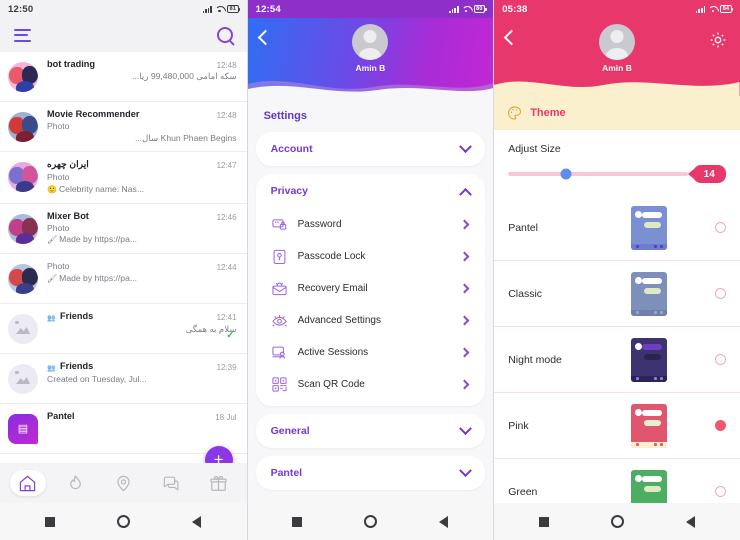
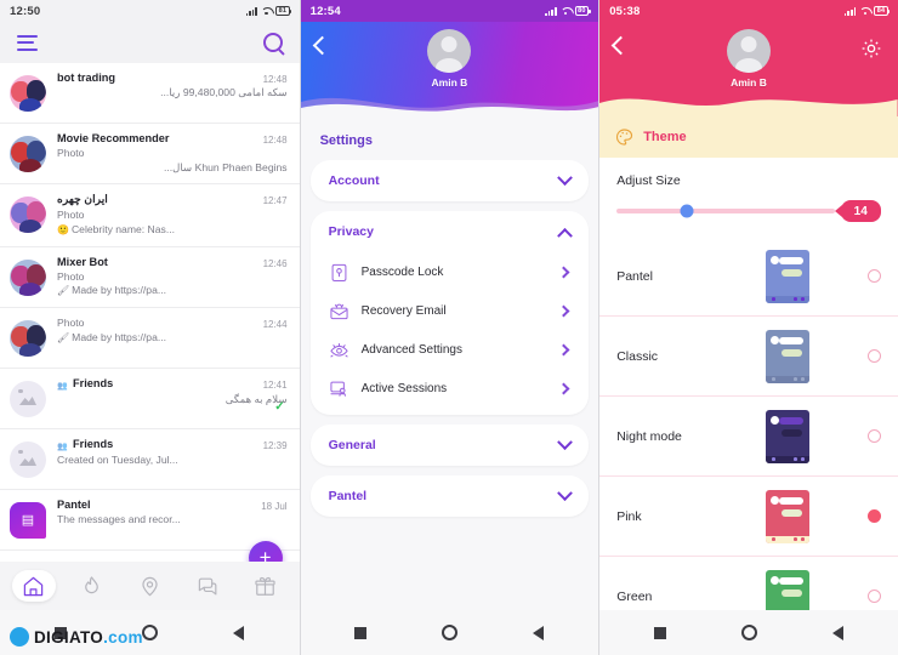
  12:50
  bot trading
  سکه امامی 99,480,000 ریا...
  12:48
  Movie Recommender
  Photo
  Khun Phaen Begins سال...
  12:48
  ایران چهره
  Photo
  🙂 Celebrity name: Nas...
  12:47
  Mixer Bot
  Photo
  🖌 Made by https://pa...
  12:46
  Photo
  🖌 Made by https://pa...
  12:44
  Friends
  سلام به همگی
  12:41
  ✓
  Friends
  Created on Tuesday, Jul...
  12:39
  ▤
  Pantel
+ The messages and recor...
  18 Jul
  +
+ DIGIATO.com
  12:54
  Amin B
  Settings
  Account
  Privacy
- Password
  Passcode Lock
  Recovery Email
  Advanced Settings
  Active Sessions
- Scan QR Code
  General
  Pantel
  05:38
  Amin B
  Theme
  Adjust Size
  14
  Pantel
  Classic
  Night mode
  Pink
  Green
